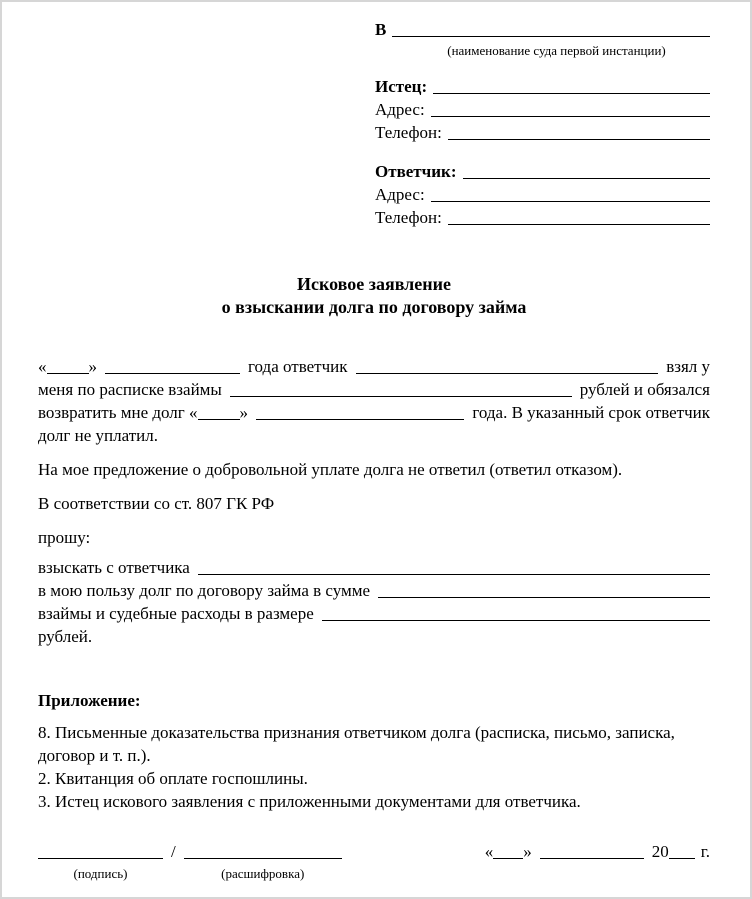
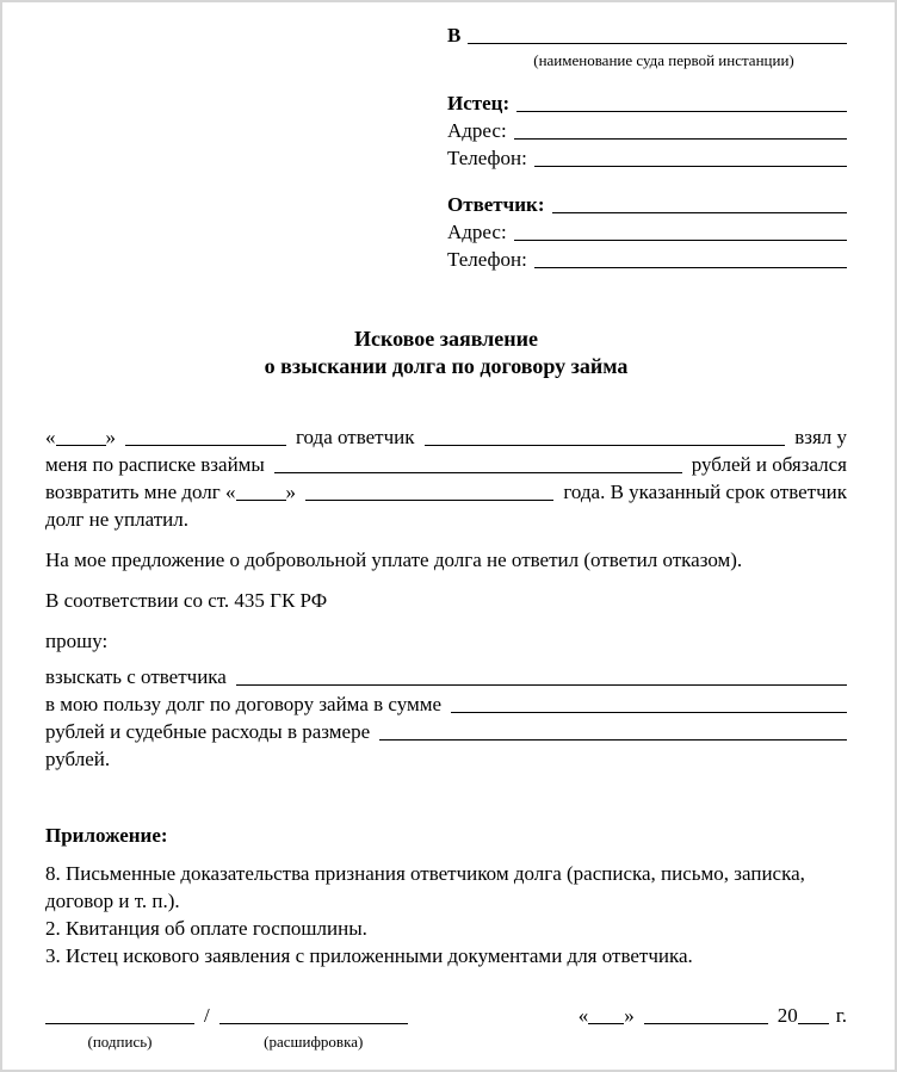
  В
  (наименование суда первой инстанции)
  Истец:
  Адрес:
  Телефон:
  Ответчик:
  Адрес:
  Телефон:
  Исковое заявление
  о взыскании долга по договору займа
  «
  »
  года ответчик
  взял у
  меня по расписке взаймы
  рублей и обязался
  возвратить мне долг «
  »
  года. В указанный срок ответчик
  долг не уплатил.
  На мое предложение о добровольной уплате долга не ответил (ответил отказом).
- В соответствии со ст. 807 ГК РФ
+ В соответствии со ст. 435 ГК РФ
  прошу:
  взыскать с ответчика
  в мою пользу долг по договору займа в сумме
- взаймы и судебные расходы в размере
+ рублей и судебные расходы в размере
  рублей.
  Приложение:
  8. Письменные доказательства признания ответчиком долга (расписка, письмо, записка, договор и т. п.).
  2. Квитанция об оплате госпошлины.
  3. Истец искового заявления с приложенными документами для ответчика.
  (подпись)
  /
  (расшифровка)
  «
  »
  20
  г.
